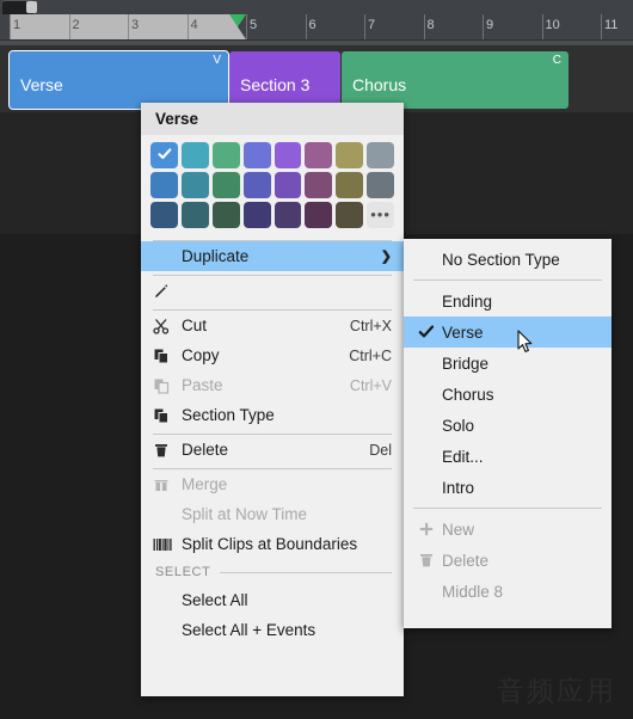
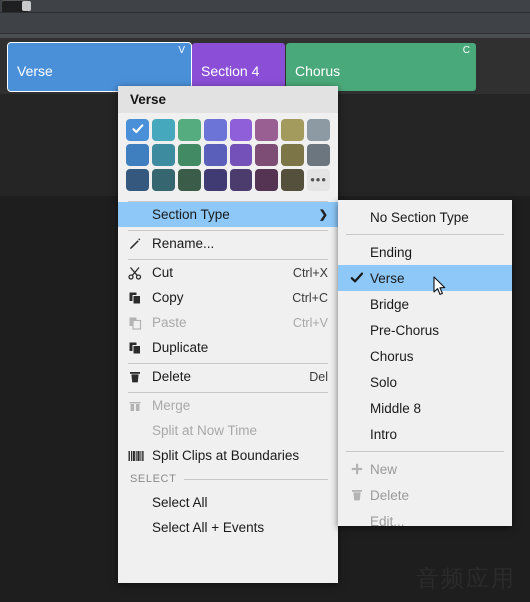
- 1
- 2
- 3
- 4
- 5
- 6
- 7
- 8
- 9
- 10
- 11
  V
  Verse
- Section 3
+ Section 4
  C
  Chorus
  Verse
  •••
- Duplicate
+ Section Type
  ❯
+ Rename...
  Cut
  Ctrl+X
  Copy
  Ctrl+C
  Paste
  Ctrl+V
- Section Type
+ Duplicate
  Delete
  Del
  Merge
  Split at Now Time
  Split Clips at Boundaries
  SELECT
  Select All
  Select All + Events
  No Section Type
  Ending
  Verse
  Bridge
+ Pre-Chorus
  Chorus
  Solo
- Edit...
+ Middle 8
  Intro
  New
  Delete
- Middle 8
+ Edit...
